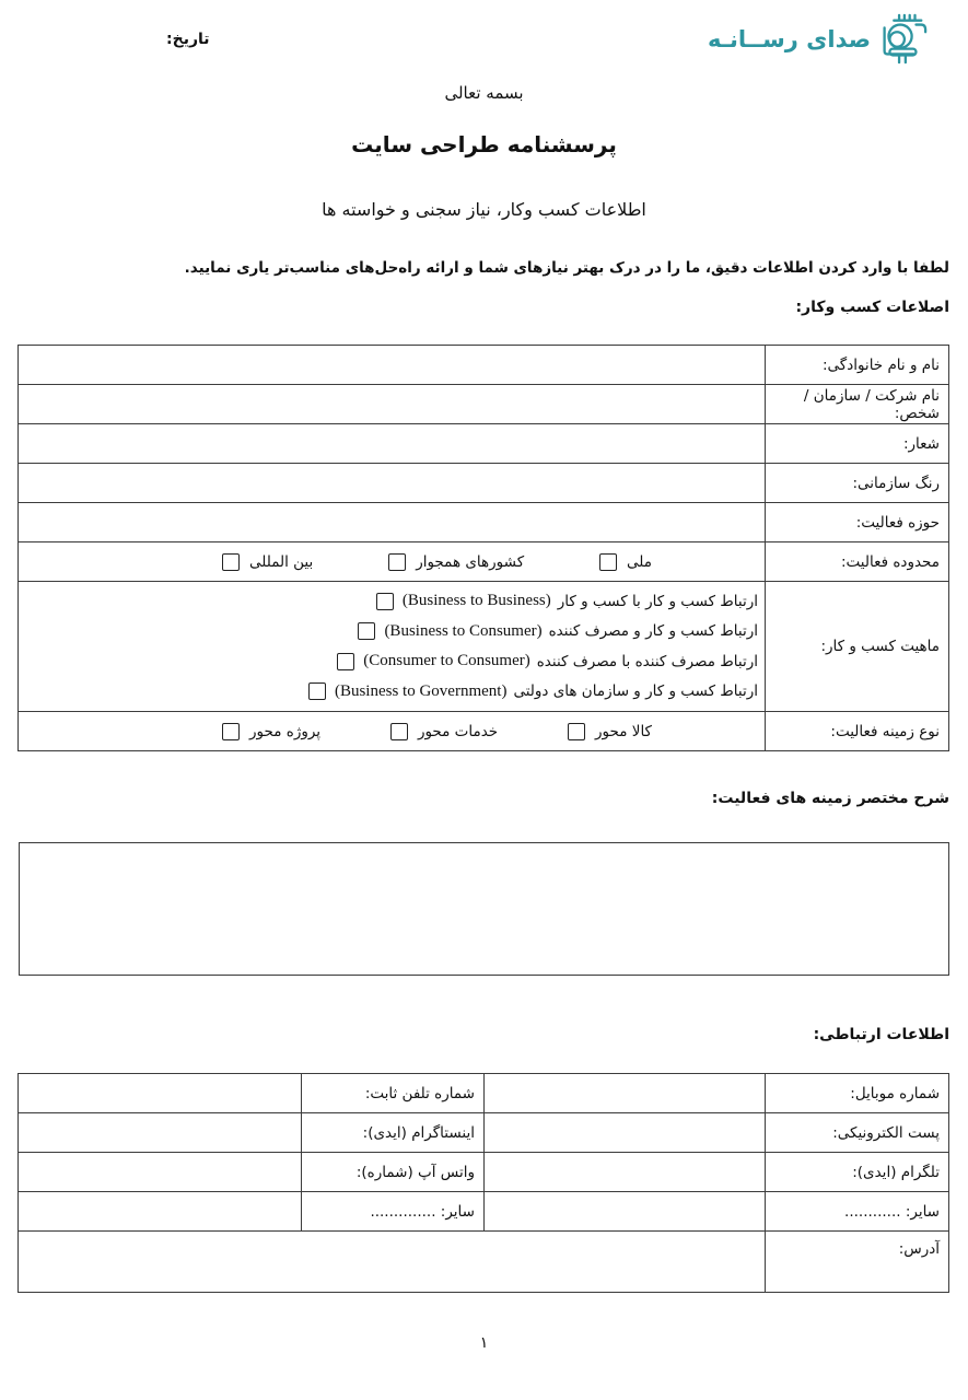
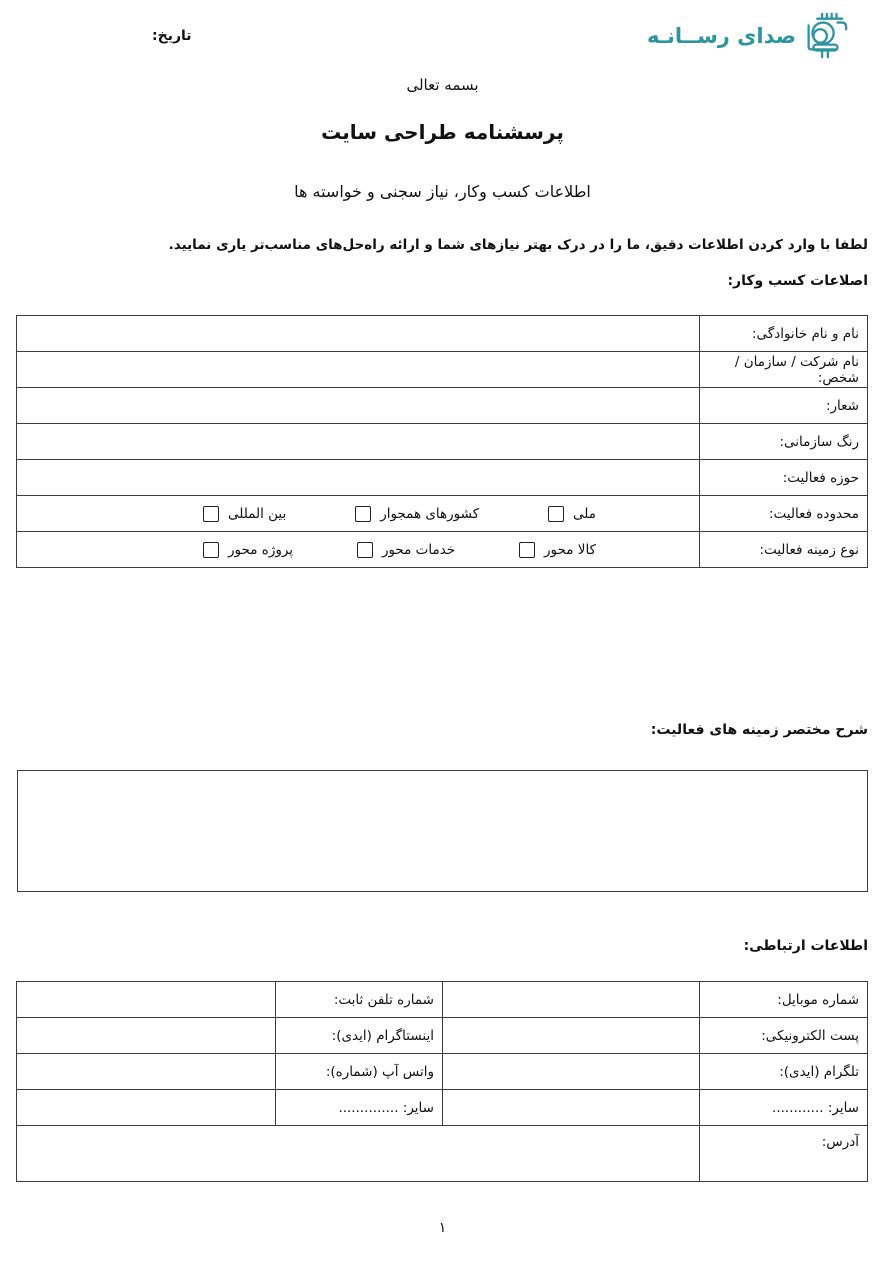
  تاریخ:
  صدای رســانـه
  بسمه تعالی
  پرسشنامه طراحی سایت
  اطلاعات کسب وکار، نیاز سجنی و خواسته ها
  لطفا با وارد کردن اطلاعات دقیق، ما را در درک بهتر نیازهای شما و ارائه راه‌حل‌های مناسب‌تر یاری نمایید.
  اصلاعات کسب وکار:
  نام و نام خانوادگی:
  نام شرکت / سازمان / شخص:
  شعار:
  رنگ سازمانی:
  حوزه فعالیت:
  محدوده فعالیت:	ملی کشورهای همجوار بین المللی
- ماهیت کسب و کار:	ارتباط کسب و کار با کسب و کار (Business to Business) ارتباط کسب و کار و مصرف کننده (Business to Consumer) ارتباط مصرف کننده با مصرف کننده (Consumer to Consumer) ارتباط کسب و کار و سازمان های دولتی (Business to Government)
  نوع زمینه فعالیت:	کالا محور خدمات محور پروژه محور
  شرح مختصر زمینه های فعالیت:
  اطلاعات ارتباطی:
  شماره موبایل:		شماره تلفن ثابت:
  پست الکترونیکی:		اینستاگرام (ایدی):
  تلگرام (ایدی):		واتس آپ (شماره):
  سایر: ............		سایر: ..............
  آدرس:
  ۱
